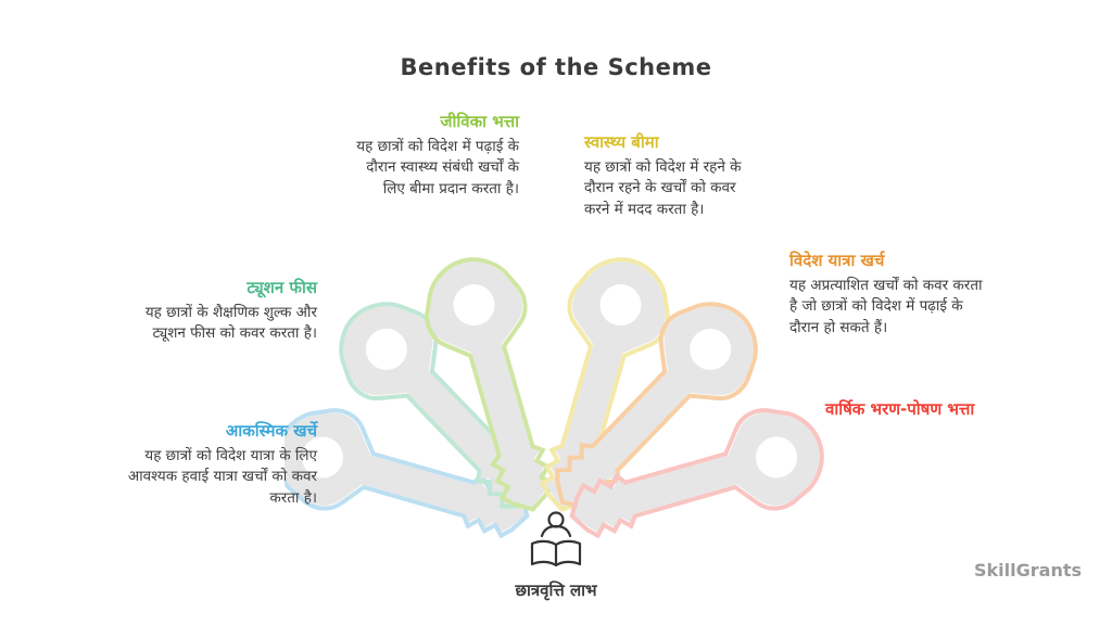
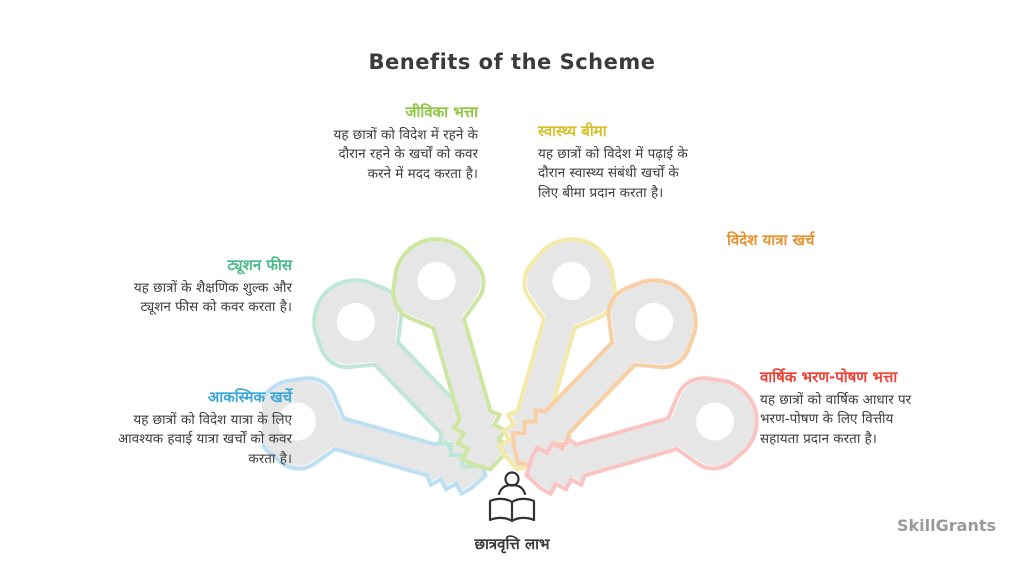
  Benefits of the Scheme
  छात्रवृत्ति लाभ
  ट्यूशन फीस
  यह छात्रों के शैक्षणिक शुल्क और ट्यूशन फीस को कवर करता है।
  आकस्मिक खर्चे
  यह छात्रों को विदेश यात्रा के लिए आवश्यक हवाई यात्रा खर्चों को कवर करता है।
  जीविका भत्ता
- यह छात्रों को विदेश में पढ़ाई के दौरान स्वास्थ्य संबंधी खर्चों के लिए बीमा प्रदान करता है।
+ यह छात्रों को विदेश में रहने के दौरान रहने के खर्चों को कवर करने में मदद करता है।
  स्वास्थ्य बीमा
- यह छात्रों को विदेश में रहने के दौरान रहने के खर्चों को कवर करने में मदद करता है।
+ यह छात्रों को विदेश में पढ़ाई के दौरान स्वास्थ्य संबंधी खर्चों के लिए बीमा प्रदान करता है।
  विदेश यात्रा खर्च
- यह अप्रत्याशित खर्चों को कवर करता है जो छात्रों को विदेश में पढ़ाई के दौरान हो सकते हैं।
  वार्षिक भरण-पोषण भत्ता
+ यह छात्रों को वार्षिक आधार पर भरण-पोषण के लिए वित्तीय सहायता प्रदान करता है।
  SkillGrants
